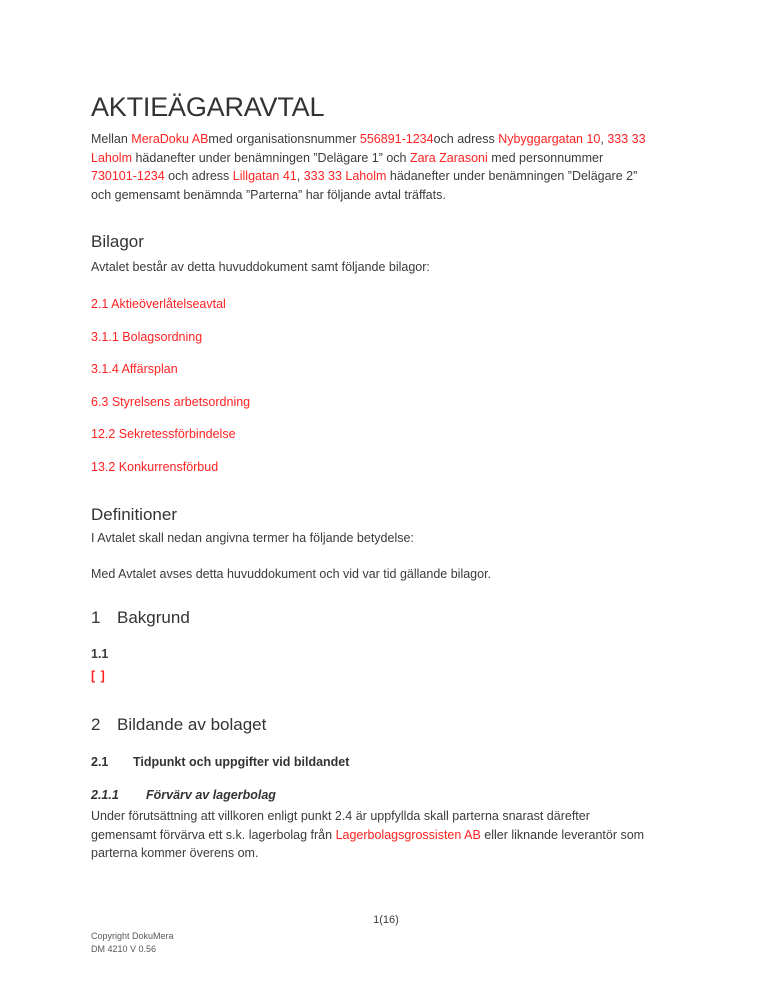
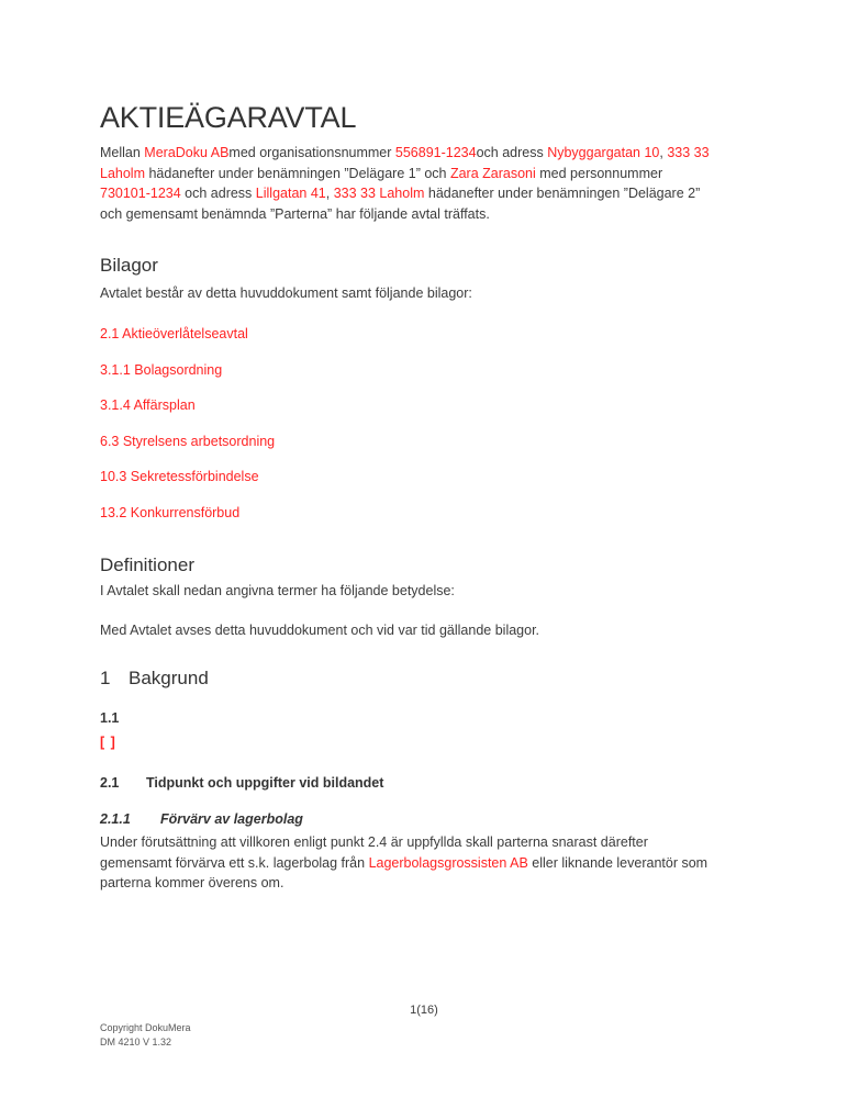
  AKTIEÄGARAVTAL
  Mellan MeraDoku ABmed organisationsnummer 556891-1234och adress Nybyggargatan 10, 333 33
  Laholm hädanefter under benämningen ”Delägare 1” och Zara Zarasoni med personnummer
  730101-1234 och adress Lillgatan 41, 333 33 Laholm hädanefter under benämningen ”Delägare 2”
  och gemensamt benämnda ”Parterna” har följande avtal träffats.
  Bilagor
  Avtalet består av detta huvuddokument samt följande bilagor:
  2.1 Aktieöverlåtelseavtal
  3.1.1 Bolagsordning
  3.1.4 Affärsplan
  6.3 Styrelsens arbetsordning
- 12.2 Sekretessförbindelse
+ 10.3 Sekretessförbindelse
  13.2 Konkurrensförbud
  Definitioner
  I Avtalet skall nedan angivna termer ha följande betydelse:
  Med Avtalet avses detta huvuddokument och vid var tid gällande bilagor.
  1 Bakgrund
  1.1
  [ ]
- 2 Bildande av bolaget
  2.1 Tidpunkt och uppgifter vid bildandet
  2.1.1 Förvärv av lagerbolag
  Under förutsättning att villkoren enligt punkt 2.4 är uppfyllda skall parterna snarast därefter
  gemensamt förvärva ett s.k. lagerbolag från Lagerbolagsgrossisten AB eller liknande leverantör som
  parterna kommer överens om.
  1(16)
  Copyright DokuMera
- DM 4210 V 0.56
+ DM 4210 V 1.32
